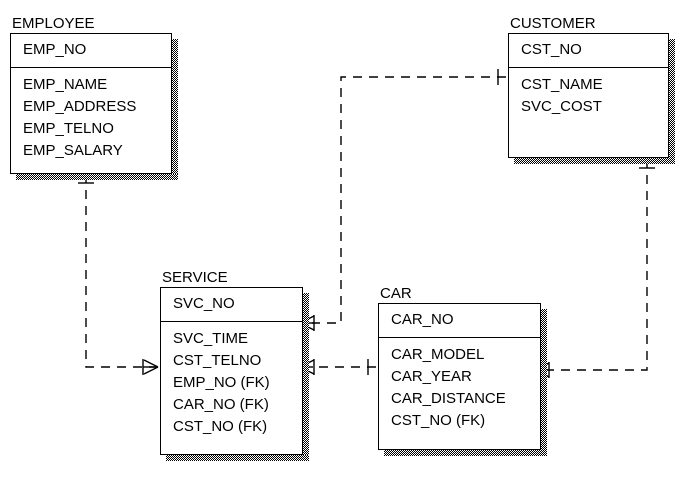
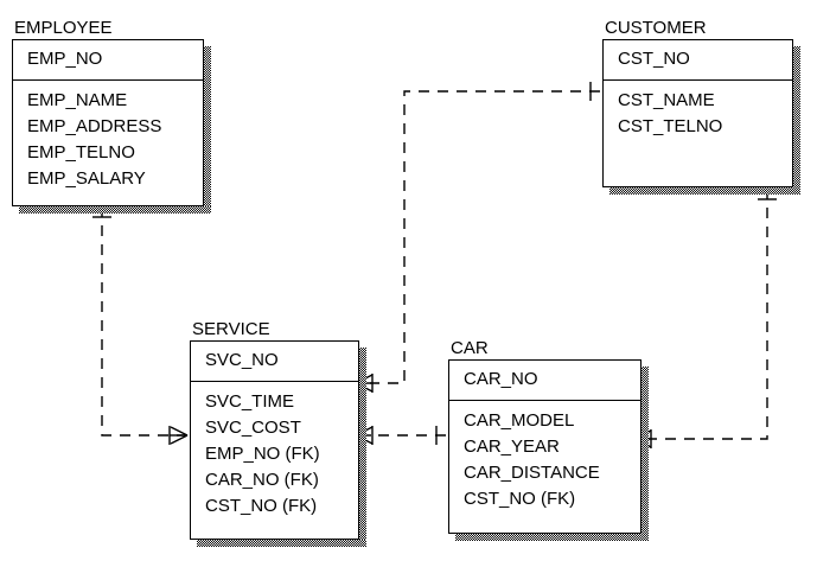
  EMPLOYEE
  EMP_NO
  EMP_NAME
  EMP_ADDRESS
  EMP_TELNO
  EMP_SALARY
  CUSTOMER
  CST_NO
  CST_NAME
- SVC_COST
+ CST_TELNO
  SERVICE
  SVC_NO
  SVC_TIME
- CST_TELNO
+ SVC_COST
  EMP_NO (FK)
  CAR_NO (FK)
  CST_NO (FK)
  CAR
  CAR_NO
  CAR_MODEL
  CAR_YEAR
  CAR_DISTANCE
  CST_NO (FK)
